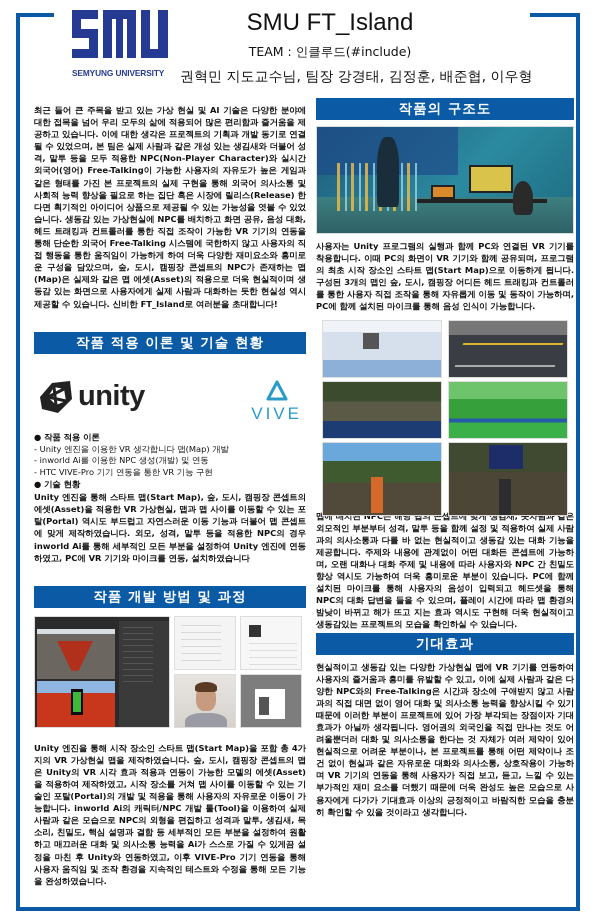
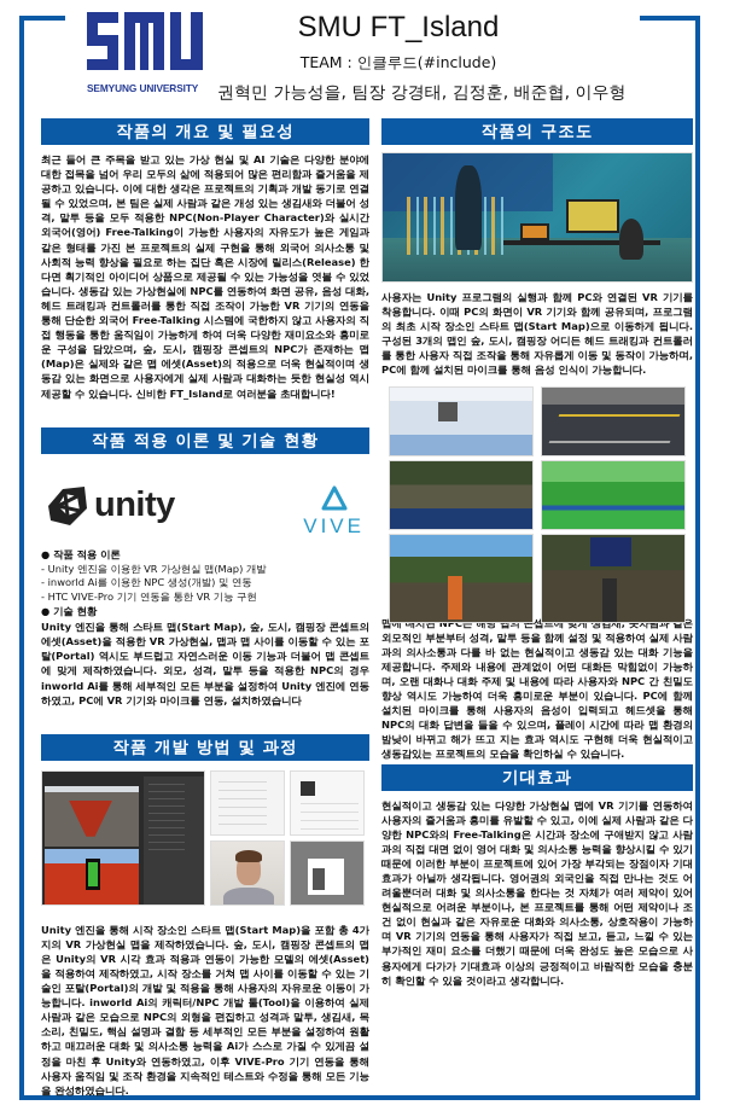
  SEMYUNG UNIVERSITY
  SMU FT_Island
  TEAM : 인클루드(#include)
- 권혁민 지도교수님, 팀장 강경태, 김정훈, 배준협, 이우형
+ 권혁민 가능성을, 팀장 강경태, 김정훈, 배준협, 이우형
+ 작품의 개요 및 필요성
- 최근 들어 큰 주목을 받고 있는 가상 현실 및 AI 기술은 다양한 분야에 대한 접목을 넘어 우리 모두의 삶에 적용되어 많은 편리함과 즐거움을 제공하고 있습니다. 이에 대한 생각은 프로젝트의 기획과 개발 동기로 연결될 수 있었으며, 본 팀은 실제 사람과 같은 개성 있는 생김새와 더불어 성격, 말투 등을 모두 적용한 NPC(Non-Player Character)와 실시간 외국어(영어) Free-Talking이 가능한 사용자의 자유도가 높은 게임과 같은 형태를 가진 본 프로젝트의 실제 구현을 통해 외국어 의사소통 및 사회적 능력 향상을 필요로 하는 집단 혹은 시장에 릴리스(Release) 한다면 획기적인 아이디어 상품으로 제공될 수 있는 가능성을 엿볼 수 있었습니다. 생동감 있는 가상현실에 NPC를 배치하고 화면 공유, 음성 대화, 헤드 트래킹과 컨트롤러를 통한 직접 조작이 가능한 VR 기기의 연동을 통해 단순한 외국어 Free-Talking 시스템에 국한하지 않고 사용자의 직접 행동을 통한 움직임이 가능하게 하여 더욱 다양한 재미요소와 흥미로운 구성을 담았으며, 숲, 도시, 캠핑장 콘셉트의 NPC가 존재하는 맵(Map)은 실제와 같은 맵 에셋(Asset)의 적용으로 더욱 현실적이며 생동감 있는 화면으로 사용자에게 실제 사람과 대화하는 듯한 현실성 역시 제공할 수 있습니다. 신비한 FT_Island로 여러분을 초대합니다!
+ 최근 들어 큰 주목을 받고 있는 가상 현실 및 AI 기술은 다양한 분야에 대한 접목을 넘어 우리 모두의 삶에 적용되어 많은 편리함과 즐거움을 제공하고 있습니다. 이에 대한 생각은 프로젝트의 기획과 개발 동기로 연결될 수 있었으며, 본 팀은 실제 사람과 같은 개성 있는 생김새와 더불어 성격, 말투 등을 모두 적용한 NPC(Non-Player Character)와 실시간 외국어(영어) Free-Talking이 가능한 사용자의 자유도가 높은 게임과 같은 형태를 가진 본 프로젝트의 실제 구현을 통해 외국어 의사소통 및 사회적 능력 향상을 필요로 하는 집단 혹은 시장에 릴리스(Release) 한다면 획기적인 아이디어 상품으로 제공될 수 있는 가능성을 엿볼 수 있었습니다. 생동감 있는 가상현실에 NPC를 연동하여 화면 공유, 음성 대화, 헤드 트래킹과 컨트롤러를 통한 직접 조작이 가능한 VR 기기의 연동을 통해 단순한 외국어 Free-Talking 시스템에 국한하지 않고 사용자의 직접 행동을 통한 움직임이 가능하게 하여 더욱 다양한 재미요소와 흥미로운 구성을 담았으며, 숲, 도시, 캠핑장 콘셉트의 NPC가 존재하는 맵(Map)은 실제와 같은 맵 에셋(Asset)의 적용으로 더욱 현실적이며 생동감 있는 화면으로 사용자에게 실제 사람과 대화하는 듯한 현실성 역시 제공할 수 있습니다. 신비한 FT_Island로 여러분을 초대합니다!
  작품 적용 이론 및 기술 현황
  unity
  VIVE
  ● 작품 적용 이론
- - Unity 엔진을 이용한 VR 생각합니다 맵(Map) 개발
+ - Unity 엔진을 이용한 VR 가상현실 맵(Map) 개발
  - inworld Ai를 이용한 NPC 생성(개발) 및 연동
  - HTC VIVE-Pro 기기 연동을 통한 VR 기능 구현
  ● 기술 현황
  Unity 엔진을 통해 스타트 맵(Start Map), 숲, 도시, 캠핑장 콘셉트의 에셋(Asset)을 적용한 VR 가상현실, 맵과 맵 사이를 이동할 수 있는 포탈(Portal) 역시도 부드럽고 자연스러운 이동 기능과 더불어 맵 콘셉트에 맞게 제작하였습니다. 외모, 성격, 말투 등을 적용한 NPC의 경우 inworld Ai를 통해 세부적인 모든 부분을 설정하여 Unity 엔진에 연동하였고, PC에 VR 기기와 마이크를 연동, 설치하였습니다
  작품 개발 방법 및 과정
  Unity 엔진을 통해 시작 장소인 스타트 맵(Start Map)을 포함 총 4가지의 VR 가상현실 맵을 제작하였습니다. 숲, 도시, 캠핑장 콘셉트의 맵은 Unity의 VR 시각 효과 적용과 연동이 가능한 모델의 에셋(Asset)을 적용하여 제작하였고, 시작 장소를 거쳐 맵 사이를 이동할 수 있는 기술인 포탈(Portal)의 개발 및 적용을 통해 사용자의 자유로운 이동이 가능합니다. inworld Ai의 캐릭터/NPC 개발 툴(Tool)을 이용하여 실제 사람과 같은 모습으로 NPC의 외형을 편집하고 성격과 말투, 생김새, 목소리, 친밀도, 핵심 설명과 결함 등 세부적인 모든 부분을 설정하여 원활하고 매끄러운 대화 및 의사소통 능력을 Ai가 스스로 가질 수 있게끔 설정을 마친 후 Unity와 연동하였고, 이후 VIVE-Pro 기기 연동을 통해 사용자 움직임 및 조작 환경을 지속적인 테스트와 수정을 통해 모든 기능을 완성하였습니다.
  작품의 구조도
  사용자는 Unity 프로그램의 실행과 함께 PC와 연결된 VR 기기를 착용합니다. 이때 PC의 화면이 VR 기기와 함께 공유되며, 프로그램의 최초 시작 장소인 스타트 맵(Start Map)으로 이동하게 됩니다. 구성된 3개의 맵인 숲, 도시, 캠핑장 어디든 헤드 트래킹과 컨트롤러를 통한 사용자 직접 조작을 통해 자유롭게 이동 및 동작이 가능하며, PC에 함께 설치된 마이크를 통해 음성 인식이 가능합니다.
- 맵에 배치된 NPC는 해당 맵의 콘셉트에 맞게 생김새, 옷차림과 같은 외모적인 부분부터 성격, 말투 등을 함께 설정 및 적용하여 실제 사람과의 의사소통과 다를 바 없는 현실적이고 생동감 있는 대화 기능을 제공합니다. 주제와 내용에 관계없이 어떤 대화든 콘셉트에 가능하며, 오랜 대화나 대화 주제 및 내용에 따라 사용자와 NPC 간 친밀도 향상 역시도 가능하여 더욱 흥미로운 부분이 있습니다. PC에 함께 설치된 마이크를 통해 사용자의 음성이 입력되고 헤드셋을 통해 NPC의 대화 답변을 들을 수 있으며, 플레이 시간에 따라 맵 환경의 밤낮이 바뀌고 해가 뜨고 지는 효과 역시도 구현해 더욱 현실적이고 생동감있는 프로젝트의 모습을 확인하실 수 있습니다.
+ 맵에 배치된 NPC는 해당 맵의 콘셉트에 맞게 생김새, 옷차림과 같은 외모적인 부분부터 성격, 말투 등을 함께 설정 및 적용하여 실제 사람과의 의사소통과 다를 바 없는 현실적이고 생동감 있는 대화 기능을 제공합니다. 주제와 내용에 관계없이 어떤 대화든 막힘없이 가능하며, 오랜 대화나 대화 주제 및 내용에 따라 사용자와 NPC 간 친밀도 향상 역시도 가능하여 더욱 흥미로운 부분이 있습니다. PC에 함께 설치된 마이크를 통해 사용자의 음성이 입력되고 헤드셋을 통해 NPC의 대화 답변을 들을 수 있으며, 플레이 시간에 따라 맵 환경의 밤낮이 바뀌고 해가 뜨고 지는 효과 역시도 구현해 더욱 현실적이고 생동감있는 프로젝트의 모습을 확인하실 수 있습니다.
  기대효과
  현실적이고 생동감 있는 다양한 가상현실 맵에 VR 기기를 연동하여 사용자의 즐거움과 흥미를 유발할 수 있고, 이에 실제 사람과 같은 다양한 NPC와의 Free-Talking은 시간과 장소에 구애받지 않고 사람과의 직접 대면 없이 영어 대화 및 의사소통 능력을 향상시킬 수 있기 때문에 이러한 부분이 프로젝트에 있어 가장 부각되는 장점이자 기대효과가 아닐까 생각됩니다. 영어권의 외국인을 직접 만나는 것도 어려울뿐더러 대화 및 의사소통을 한다는 것 자체가 여러 제약이 있어 현실적으로 어려운 부분이나, 본 프로젝트를 통해 어떤 제약이나 조건 없이 현실과 같은 자유로운 대화와 의사소통, 상호작용이 가능하며 VR 기기의 연동을 통해 사용자가 직접 보고, 듣고, 느낄 수 있는 부가적인 재미 요소를 더했기 때문에 더욱 완성도 높은 모습으로 사용자에게 다가가 기대효과 이상의 긍정적이고 바람직한 모습을 충분히 확인할 수 있을 것이라고 생각합니다.
